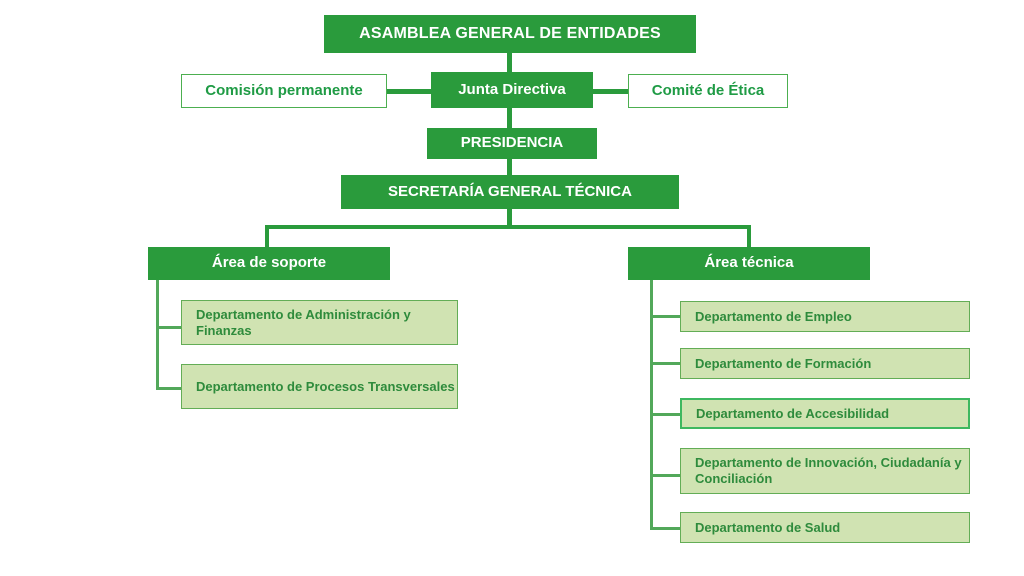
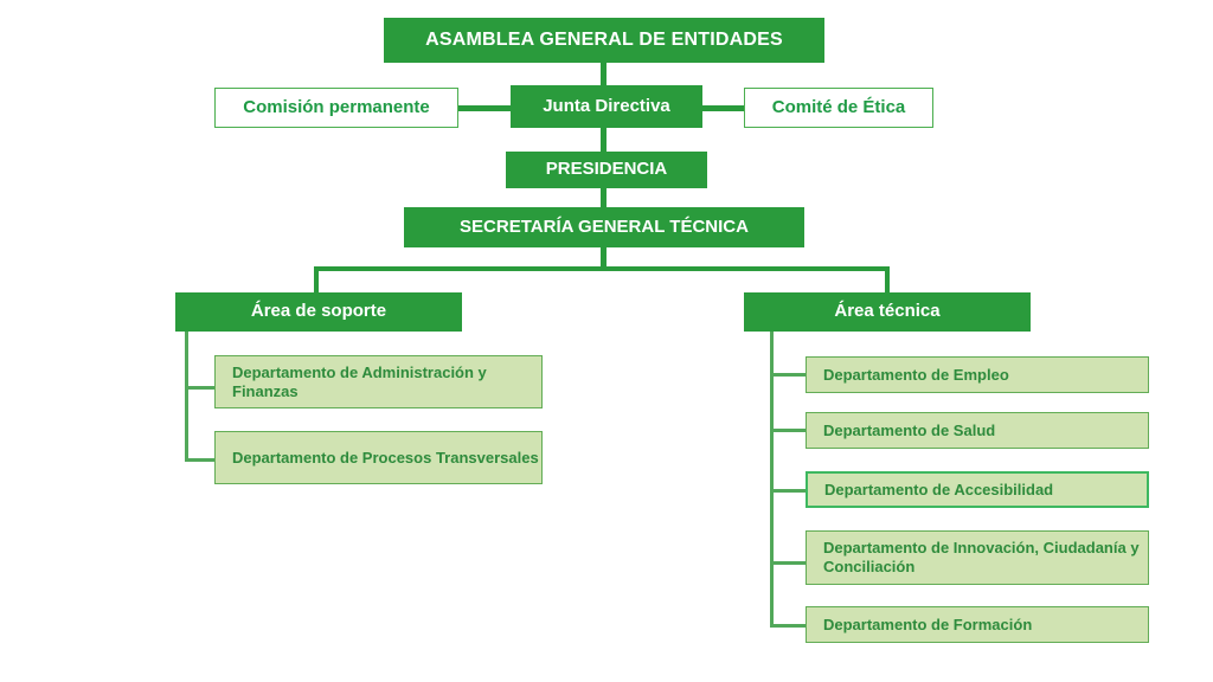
  ASAMBLEA GENERAL DE ENTIDADES
  Comisión permanente
  Junta Directiva
  Comité de Ética
  PRESIDENCIA
  SECRETARÍA GENERAL TÉCNICA
  Área de soporte
  Área técnica
  Departamento de Administración y Finanzas
  Departamento de Procesos Transversales
  Departamento de Empleo
- Departamento de Formación
+ Departamento de Salud
  Departamento de Accesibilidad
  Departamento de Innovación, Ciudadanía y Conciliación
- Departamento de Salud
+ Departamento de Formación
